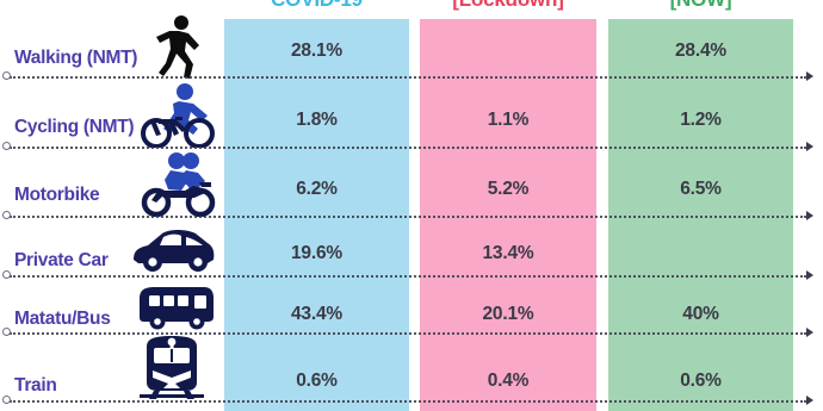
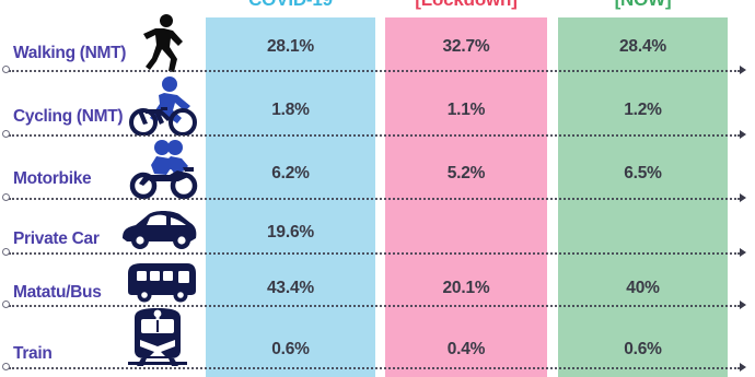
  Walking (NMT)
  28.1%
+ 32.7%
  28.4%
  Cycling (NMT)
  1.8%
  1.1%
  1.2%
  Motorbike
  6.2%
  5.2%
  6.5%
  Private Car
  19.6%
- 13.4%
  Matatu/Bus
  43.4%
  20.1%
  40%
  Train
  0.6%
  0.4%
  0.6%
